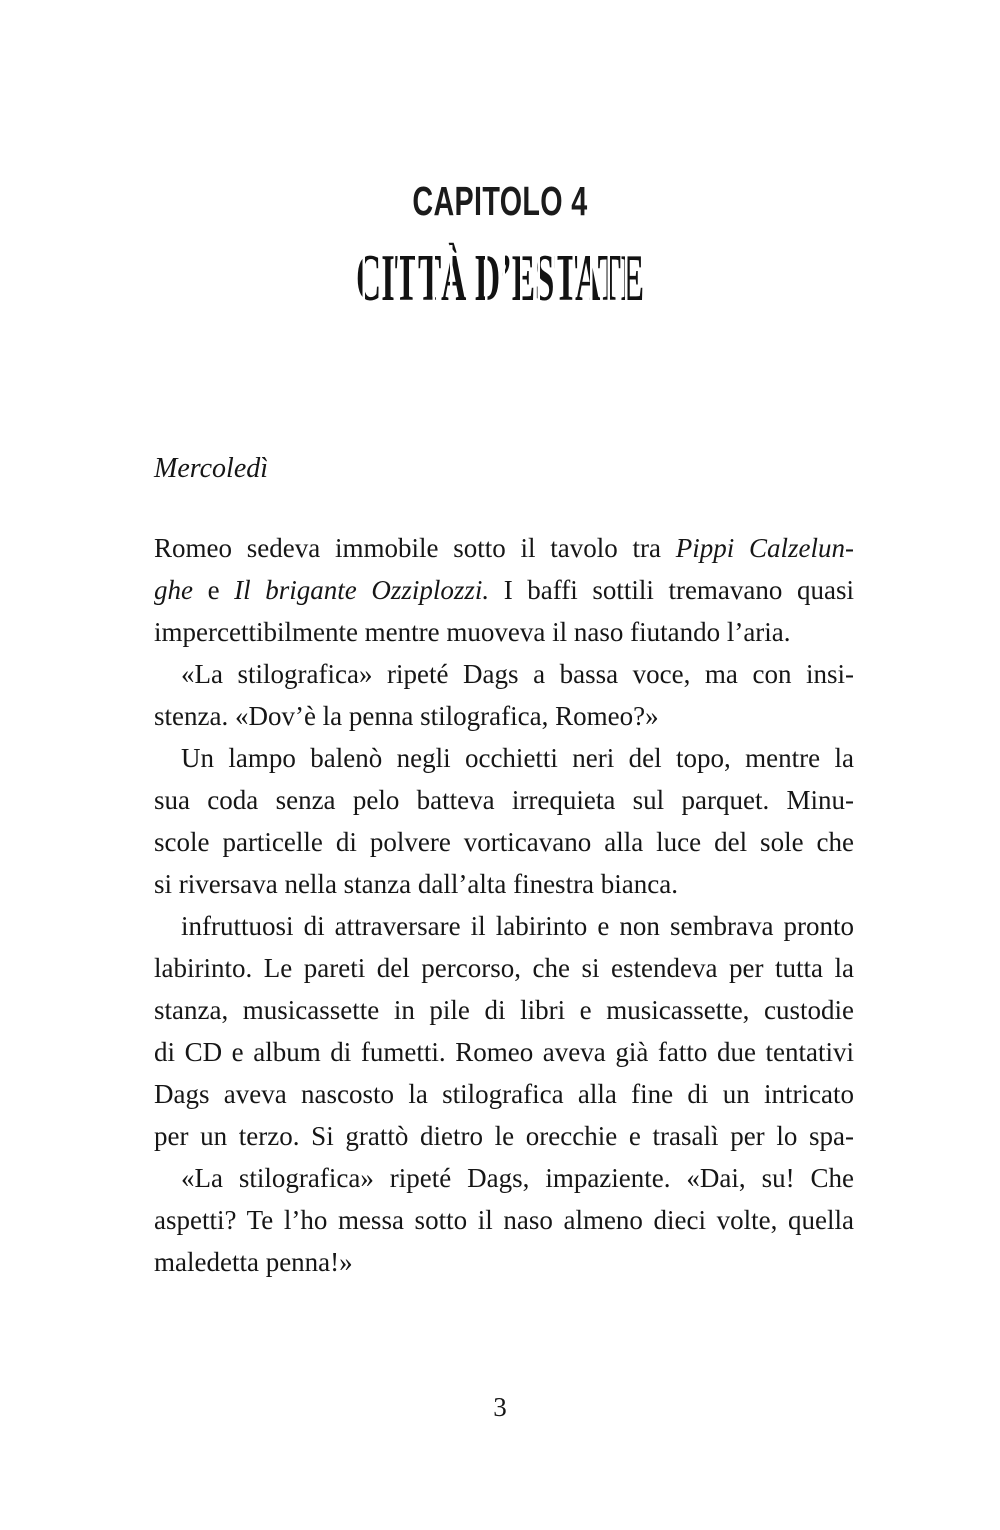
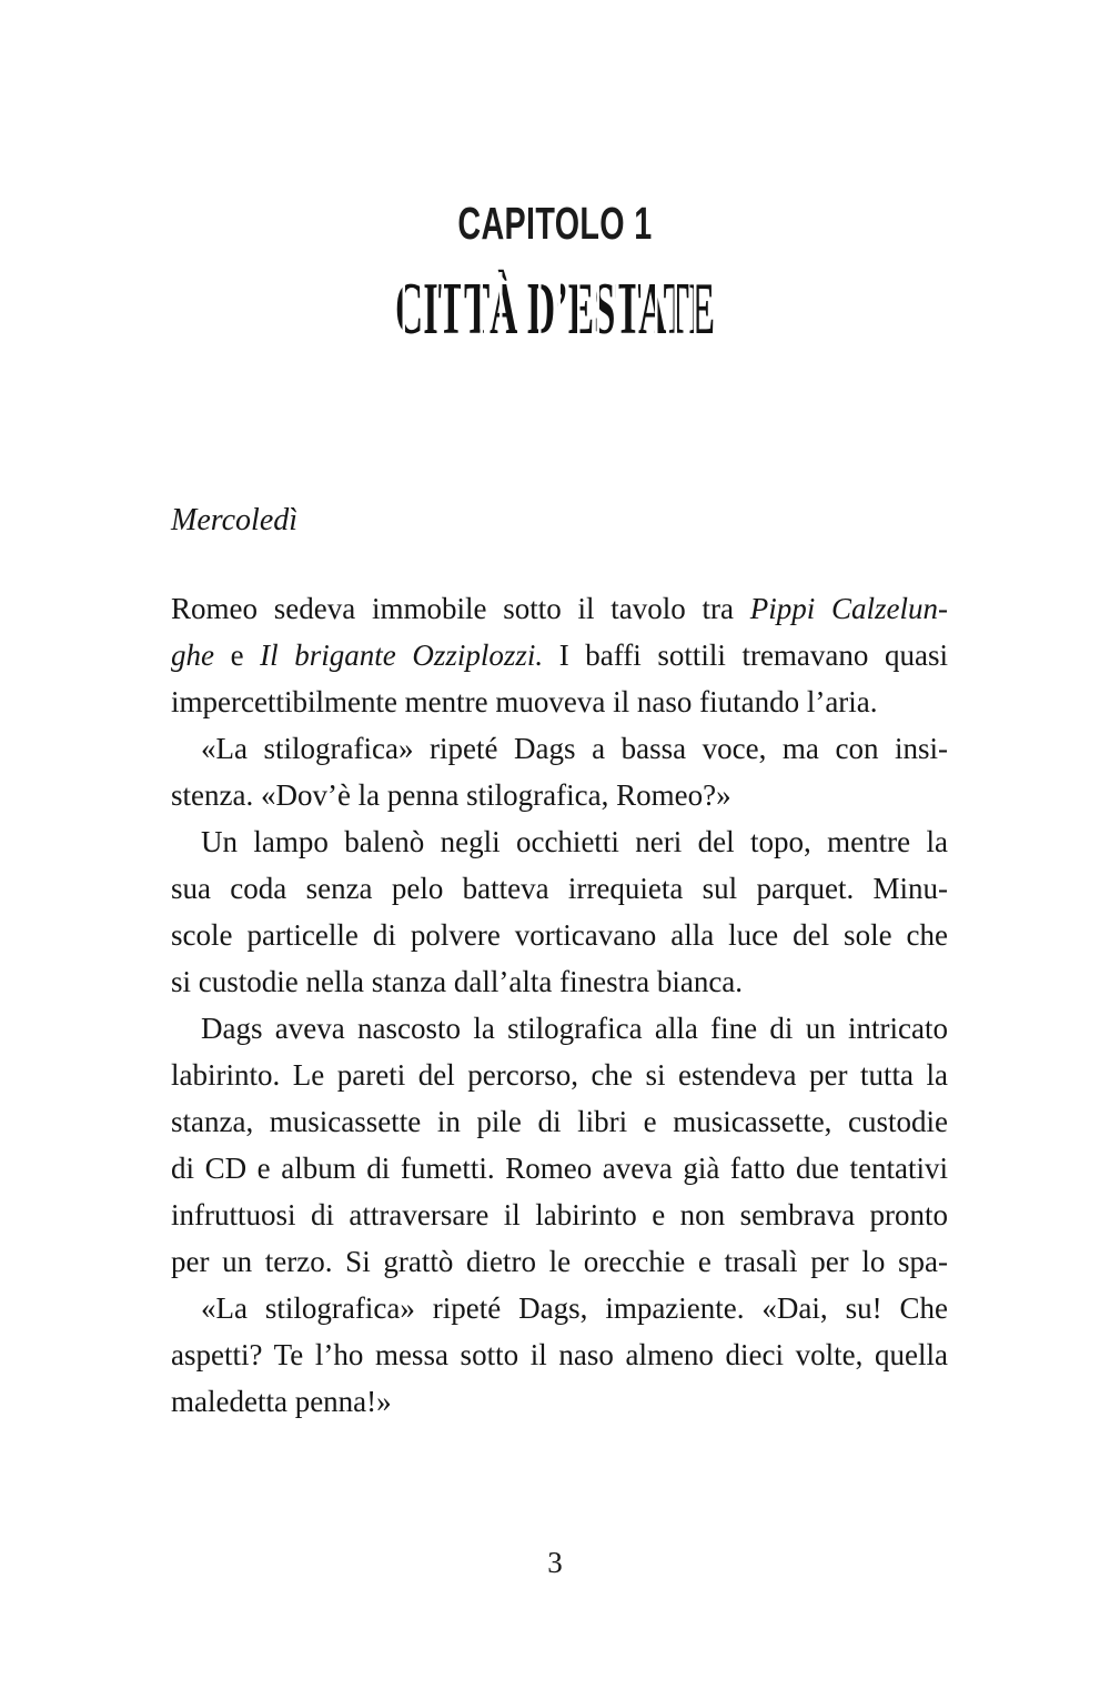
- CAPITOLO 4
+ CAPITOLO 1
  Mercoledì
  Romeo sedeva immobile sotto il tavolo tra Pippi Calzelun-
  ghe e Il brigante Ozziplozzi. I baffi sottili tremavano quasi
  impercettibilmente mentre muoveva il naso fiutando l’aria.
  «La stilografica» ripeté Dags a bassa voce, ma con insi-
  stenza. «Dov’è la penna stilografica, Romeo?»
  Un lampo balenò negli occhietti neri del topo, mentre la
  sua coda senza pelo batteva irrequieta sul parquet. Minu-
  scole particelle di polvere vorticavano alla luce del sole che
- si riversava nella stanza dall’alta finestra bianca.
+ si custodie nella stanza dall’alta finestra bianca.
- infruttuosi di attraversare il labirinto e non sembrava pronto
+ Dags aveva nascosto la stilografica alla fine di un intricato
  labirinto. Le pareti del percorso, che si estendeva per tutta la
  stanza, musicassette in pile di libri e musicassette, custodie
  di CD e album di fumetti. Romeo aveva già fatto due tentativi
- Dags aveva nascosto la stilografica alla fine di un intricato
+ infruttuosi di attraversare il labirinto e non sembrava pronto
  per un terzo. Si grattò dietro le orecchie e trasalì per lo spa-
  «La stilografica» ripeté Dags, impaziente. «Dai, su! Che
  aspetti? Te l’ho messa sotto il naso almeno dieci volte, quella
  maledetta penna!»
  3
